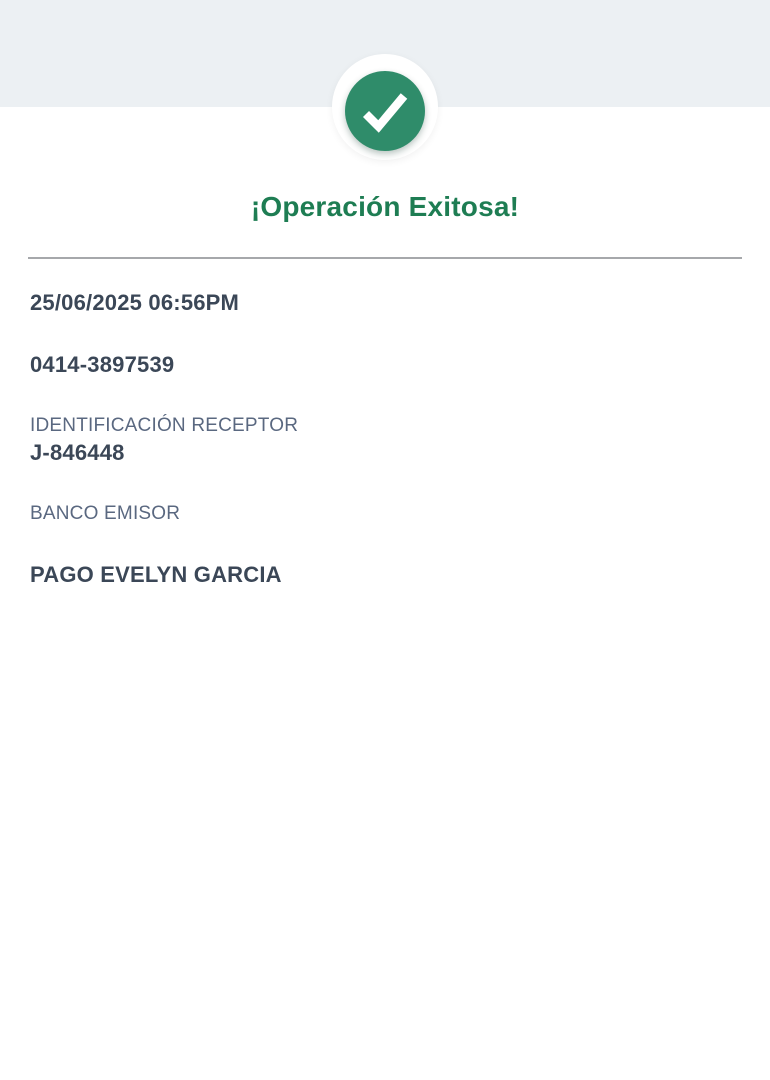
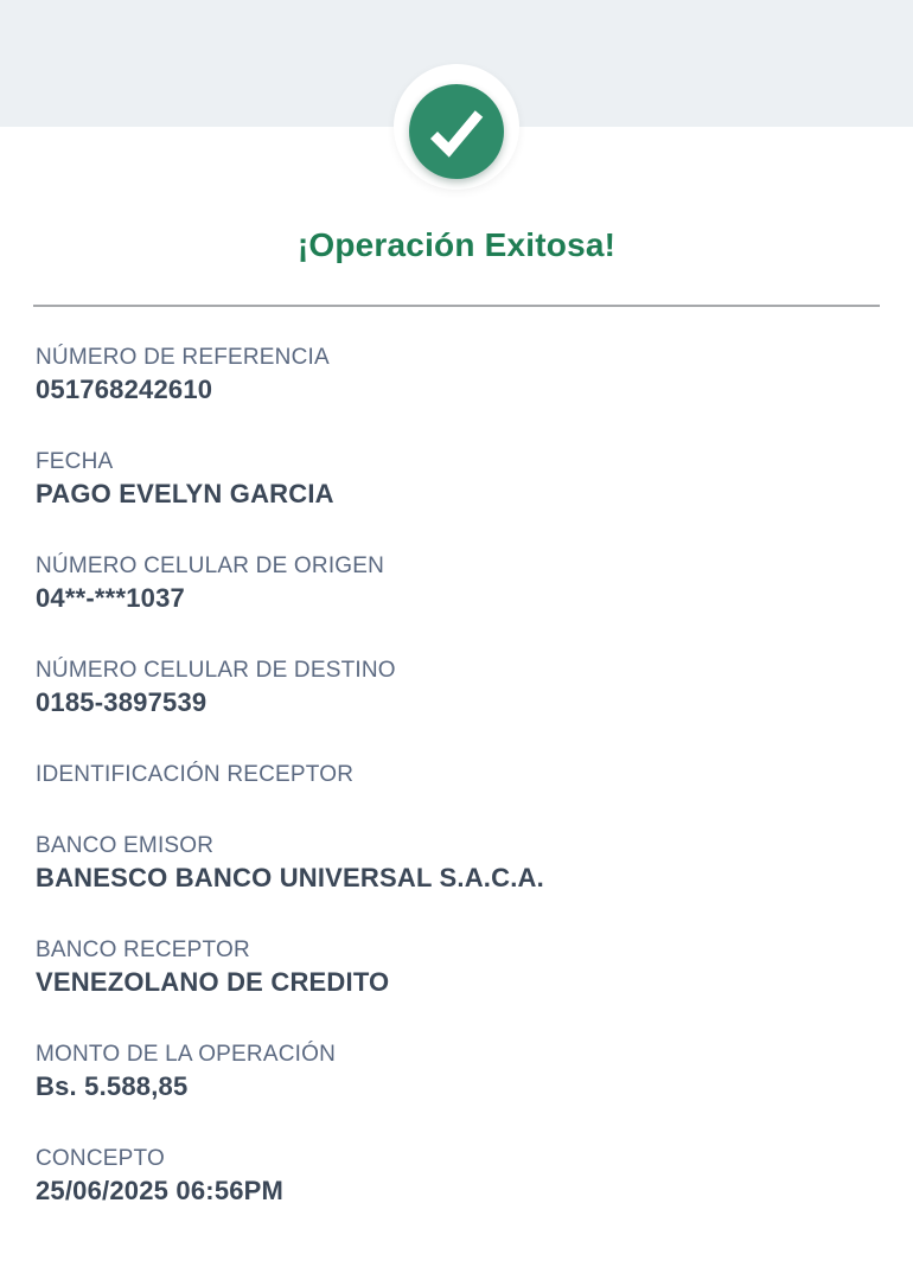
  ¡Operación Exitosa!
+ NÚMERO DE REFERENCIA
+ 051768242610
+ FECHA
- 25/06/2025 06:56PM
+ PAGO EVELYN GARCIA
+ NÚMERO CELULAR DE ORIGEN
+ 04**-***1037
+ NÚMERO CELULAR DE DESTINO
- 0414-3897539
+ 0185-3897539
  IDENTIFICACIÓN RECEPTOR
- J-846448
  BANCO EMISOR
+ BANESCO BANCO UNIVERSAL S.A.C.A.
+ BANCO RECEPTOR
+ VENEZOLANO DE CREDITO
+ MONTO DE LA OPERACIÓN
+ Bs. 5.588,85
+ CONCEPTO
- PAGO EVELYN GARCIA
+ 25/06/2025 06:56PM
